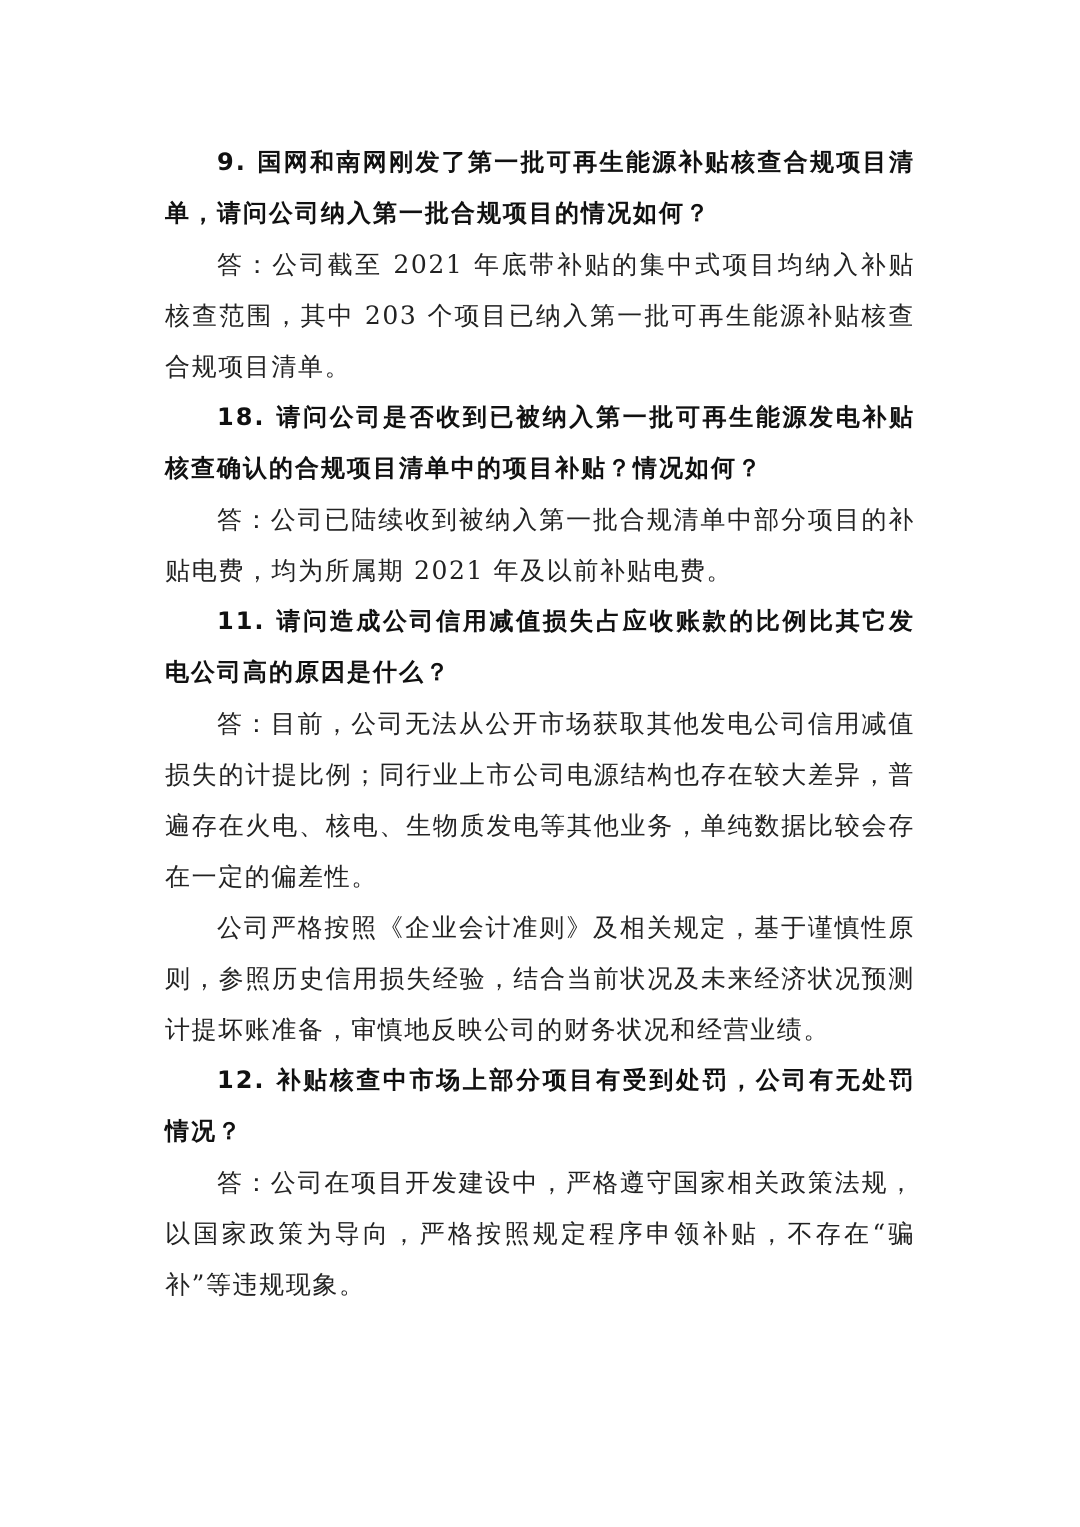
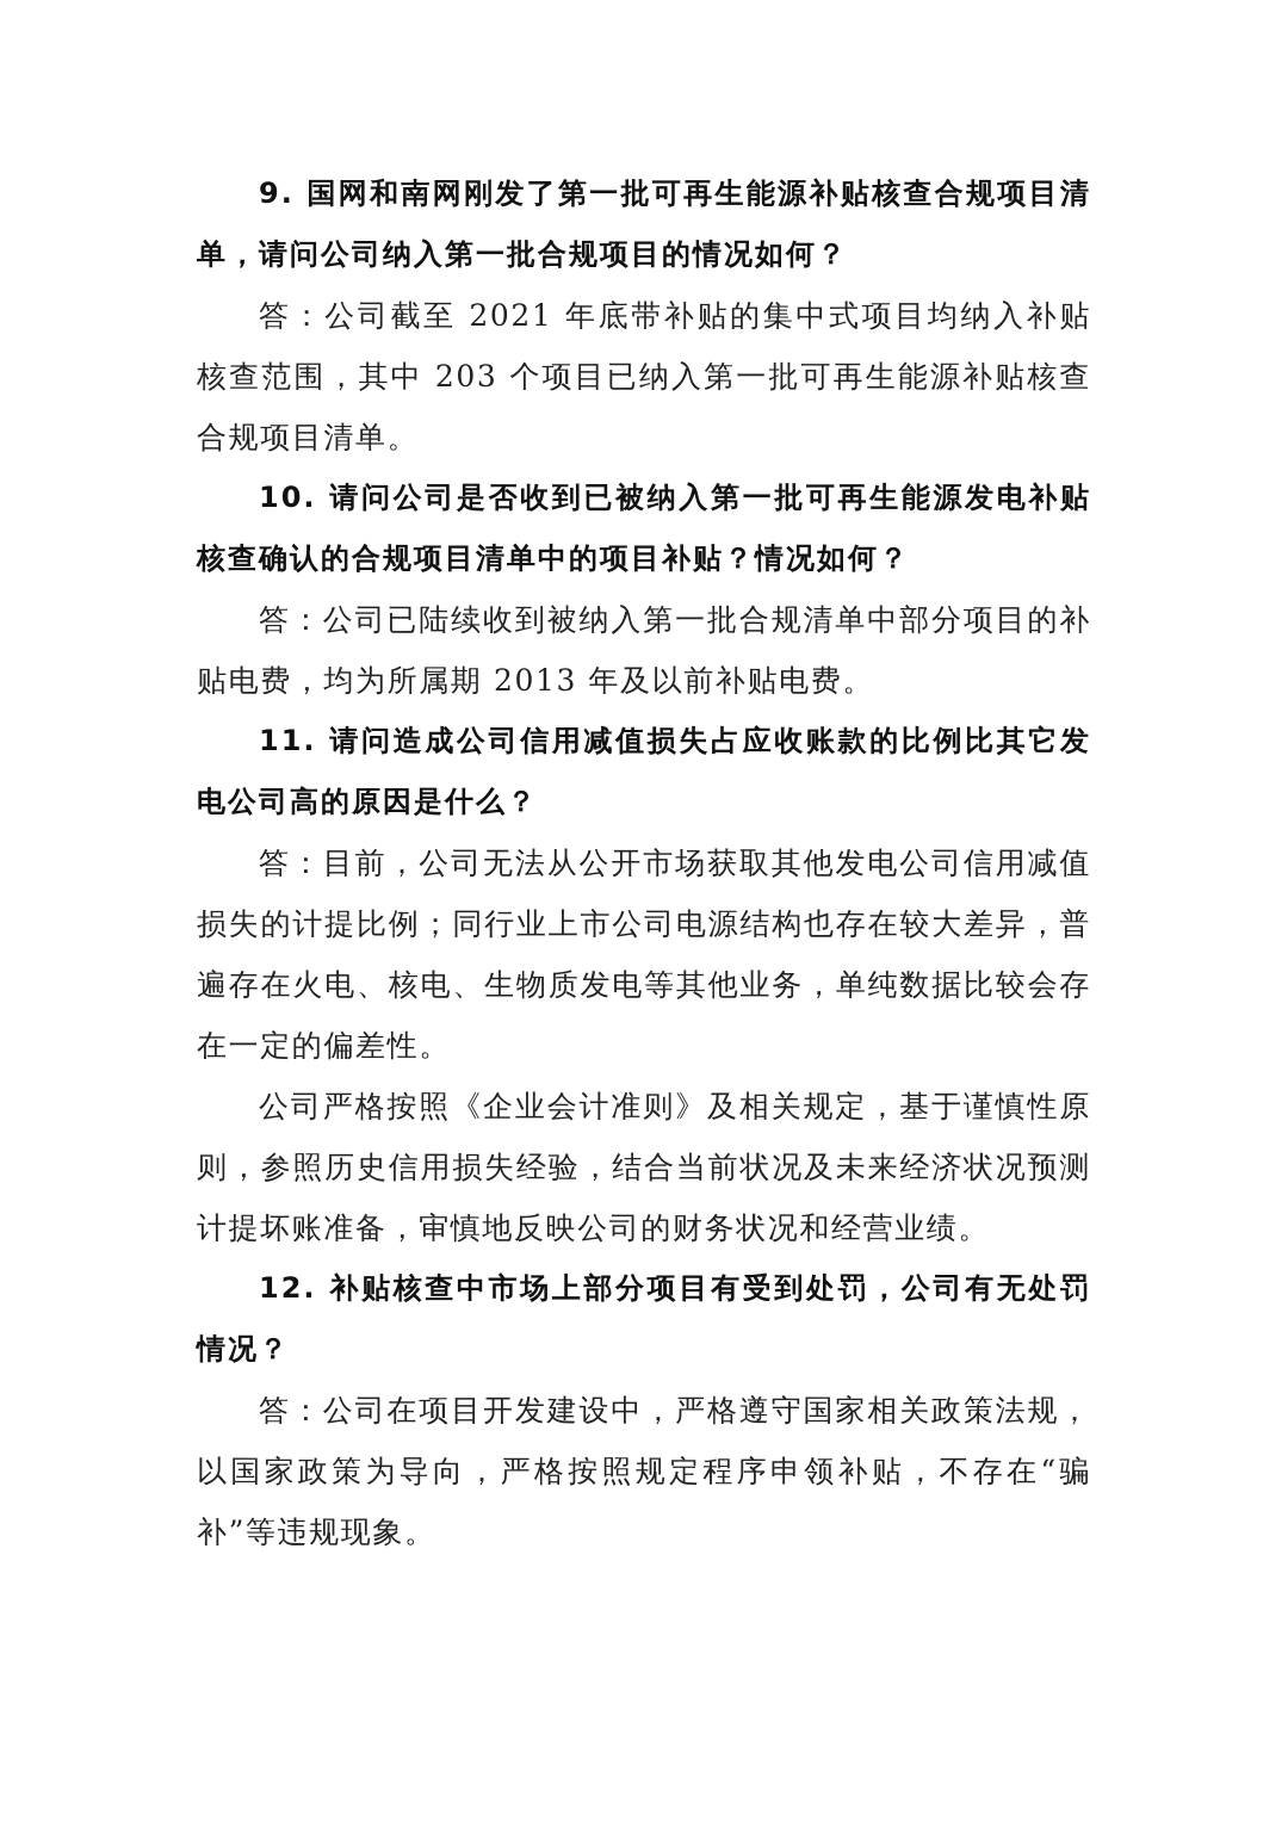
  9. 国网和南网刚发了第一批可再生能源补贴核查合规项目清单，请问公司纳入第一批合规项目的情况如何？
  答：公司截至 2021 年底带补贴的集中式项目均纳入补贴核查范围，其中 203 个项目已纳入第一批可再生能源补贴核查合规项目清单。
- 18. 请问公司是否收到已被纳入第一批可再生能源发电补贴核查确认的合规项目清单中的项目补贴？情况如何？
+ 10. 请问公司是否收到已被纳入第一批可再生能源发电补贴核查确认的合规项目清单中的项目补贴？情况如何？
- 答：公司已陆续收到被纳入第一批合规清单中部分项目的补贴电费，均为所属期 2021 年及以前补贴电费。
+ 答：公司已陆续收到被纳入第一批合规清单中部分项目的补贴电费，均为所属期 2013 年及以前补贴电费。
  11. 请问造成公司信用减值损失占应收账款的比例比其它发电公司高的原因是什么？
  答：目前，公司无法从公开市场获取其他发电公司信用减值损失的计提比例；同行业上市公司电源结构也存在较大差异，普遍存在火电、核电、生物质发电等其他业务，单纯数据比较会存在一定的偏差性。
  公司严格按照《企业会计准则》及相关规定，基于谨慎性原则，参照历史信用损失经验，结合当前状况及未来经济状况预测计提坏账准备，审慎地反映公司的财务状况和经营业绩。
  12. 补贴核查中市场上部分项目有受到处罚，公司有无处罚情况？
  答：公司在项目开发建设中，严格遵守国家相关政策法规，以国家政策为导向，严格按照规定程序申领补贴，不存在“骗补”等违规现象。
